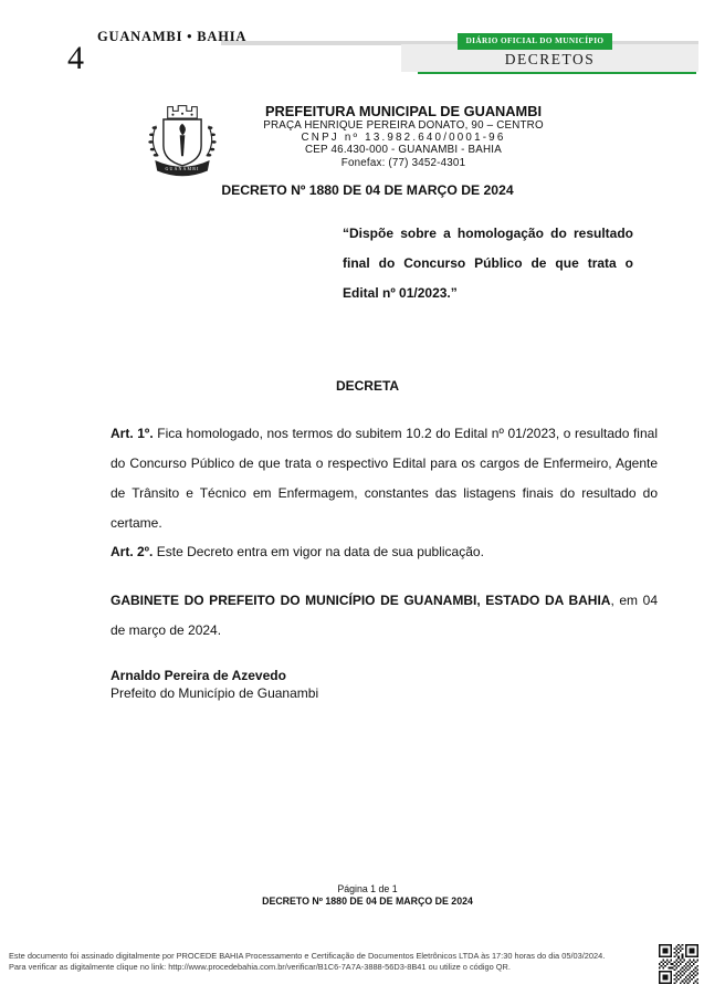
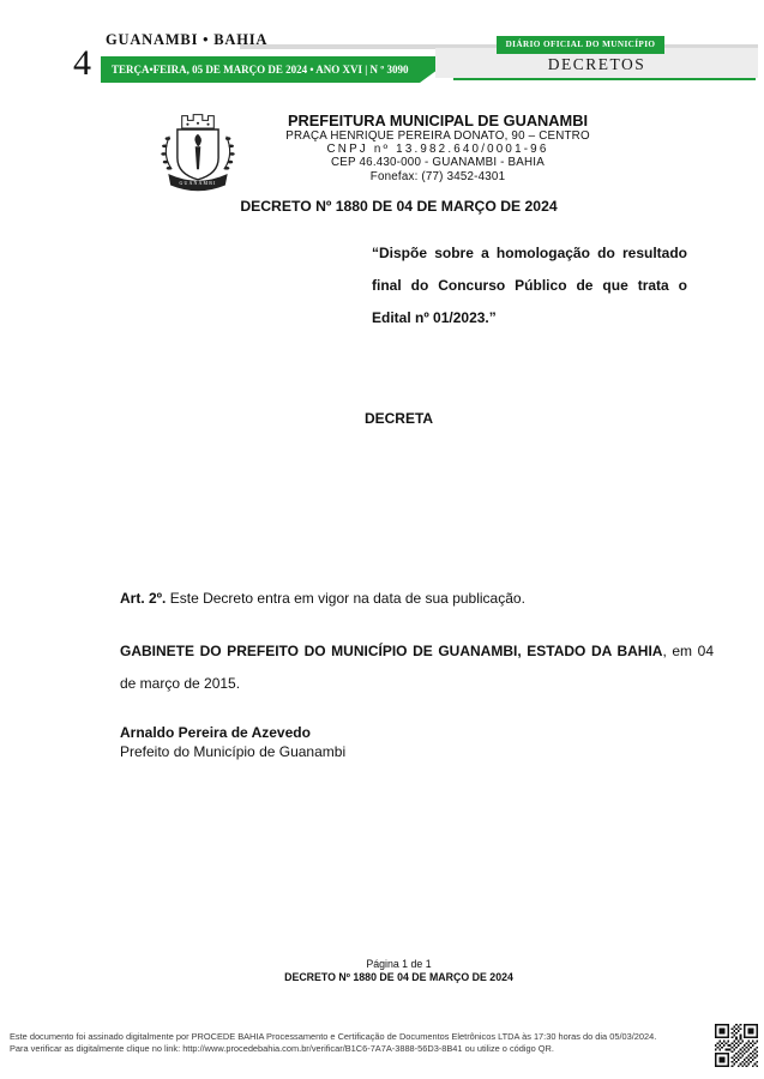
  GUANAMBI • BAHIA
  4
+ TERÇA•FEIRA, 05 DE MARÇO DE 2024 • ANO XVI | N º 3090
  DIÁRIO OFICIAL DO MUNICÍPIO
  DECRETOS
  PREFEITURA MUNICIPAL DE GUANAMBI
  PRAÇA HENRIQUE PEREIRA DONATO, 90 – CENTRO
  CNPJ nº 13.982.640/0001-96
  CEP 46.430-000 - GUANAMBI - BAHIA
  Fonefax: (77) 3452-4301
  DECRETO Nº 1880 DE 04 DE MARÇO DE 2024
  “Dispõe sobre a homologação do resultado final do Concurso Público de que trata o Edital nº 01/2023.”
  DECRETA
- Art. 1º. Fica homologado, nos termos do subitem 10.2 do Edital nº 01/2023, o resultado final do Concurso Público de que trata o respectivo Edital para os cargos de Enfermeiro, Agente de Trânsito e Técnico em Enfermagem, constantes das listagens finais do resultado do certame.
  Art. 2º. Este Decreto entra em vigor na data de sua publicação.
- GABINETE DO PREFEITO DO MUNICÍPIO DE GUANAMBI, ESTADO DA BAHIA, em 04 de março de 2024.
+ GABINETE DO PREFEITO DO MUNICÍPIO DE GUANAMBI, ESTADO DA BAHIA, em 04 de março de 2015.
  Arnaldo Pereira de Azevedo
  Prefeito do Município de Guanambi
  Página 1 de 1
  DECRETO Nº 1880 DE 04 DE MARÇO DE 2024
  Este documento foi assinado digitalmente por PROCEDE BAHIA Processamento e Certificação de Documentos Eletrônicos LTDA às 17:30 horas do dia 05/03/2024.
  Para verificar as digitalmente clique no link: http://www.procedebahia.com.br/verificar/B1C6-7A7A-3888-56D3-8B41 ou utilize o código QR.
